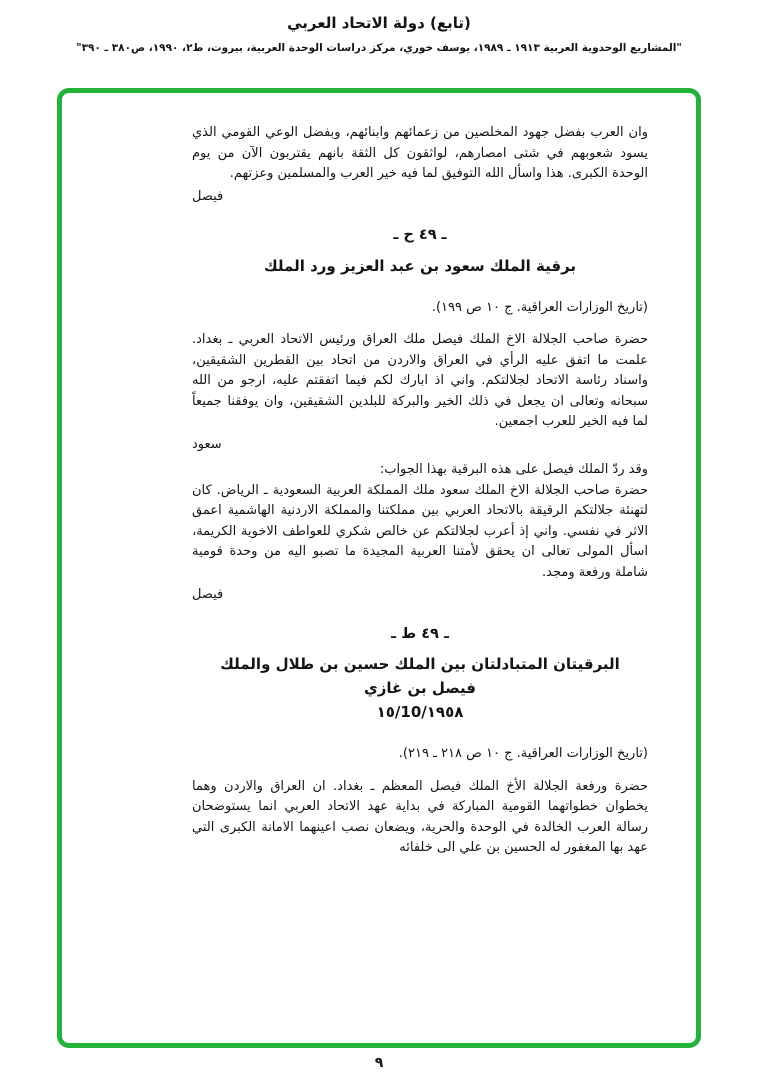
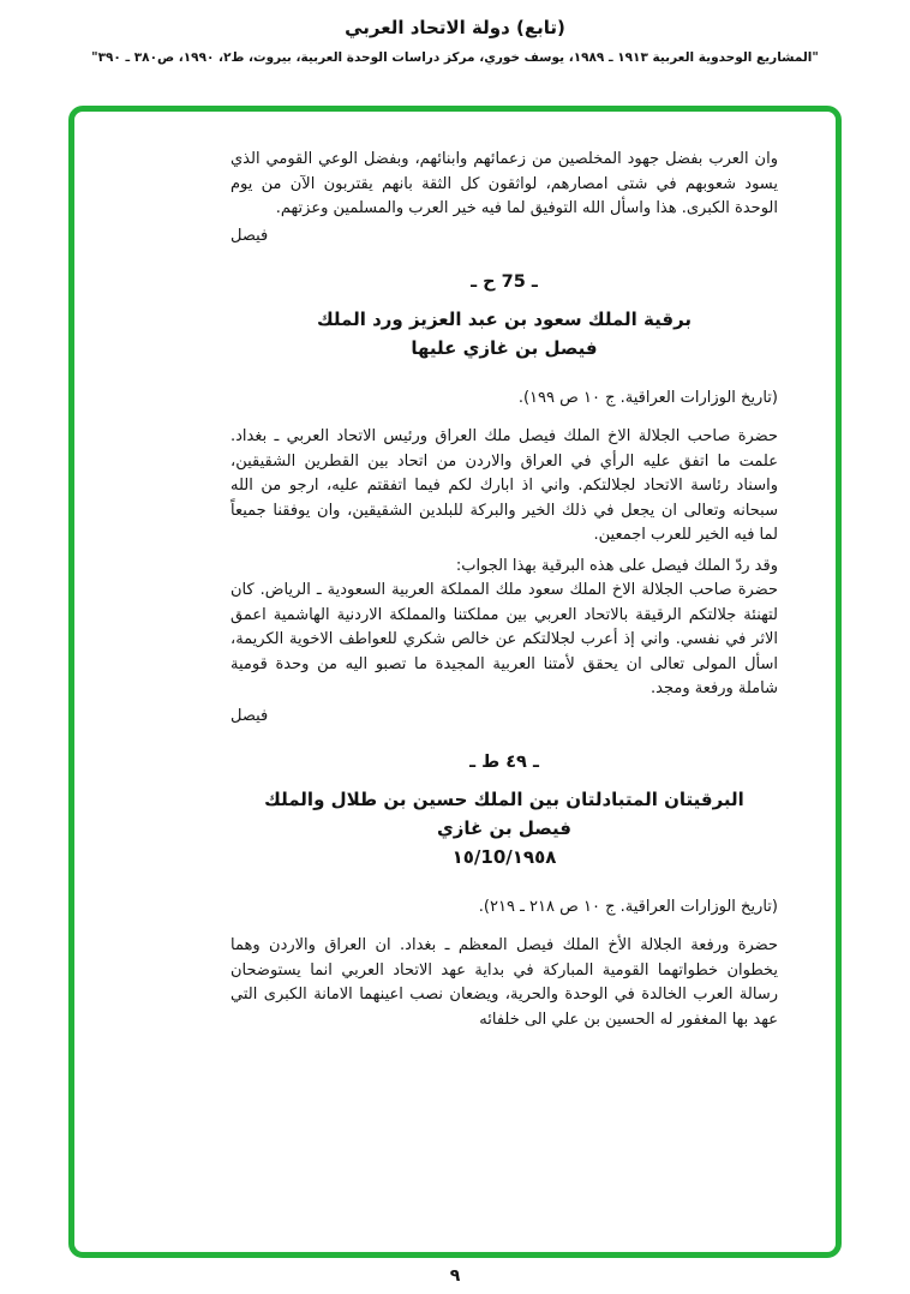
  (تابع) دولة الاتحاد العربي
  "المشاريع الوحدوية العربية ١٩١٣ ـ ١٩٨٩، يوسف خوري، مركز دراسات الوحدة العربية، بيروت، ط٢، ١٩٩٠، ص٣٨٠ ـ ٣٩٠"
  وان العرب بفضل جهود المخلصين من زعمائهم وابنائهم، وبفضل الوعي القومي الذي يسود شعوبهم في شتى امصارهم، لواثقون كل الثقة بانهم يقتربون الآن من يوم الوحدة الكبرى. هذا واسأل الله التوفيق لما فيه خير العرب والمسلمين وعزتهم.
  فيصل
- ـ ٤٩ ح ـ
+ ـ 75 ح ـ
  برقية الملك سعود بن عبد العزيز ورد الملك
+ فيصل بن غازي عليها
  (تاريخ الوزارات العراقية. ج ١٠ ص ١٩٩).
  حضرة صاحب الجلالة الاخ الملك فيصل ملك العراق ورئيس الاتحاد العربي ـ بغداد. علمت ما اتفق عليه الرأي في العراق والاردن من اتحاد بين القطرين الشقيقين، واسناد رئاسة الاتحاد لجلالتكم. واني اذ ابارك لكم فيما اتفقتم عليه، ارجو من الله سبحانه وتعالى ان يجعل في ذلك الخير والبركة للبلدين الشقيقين، وان يوفقنا جميعاً لما فيه الخير للعرب اجمعين.
- سعود
  وقد ردّ الملك فيصل على هذه البرقية بهذا الجواب:
  حضرة صاحب الجلالة الاخ الملك سعود ملك المملكة العربية السعودية ـ الرياض. كان لتهنئة جلالتكم الرقيقة بالاتحاد العربي بين مملكتنا والمملكة الاردنية الهاشمية اعمق الاثر في نفسي. واني إذ أعرب لجلالتكم عن خالص شكري للعواطف الاخوية الكريمة، اسأل المولى تعالى ان يحقق لأمتنا العربية المجيدة ما تصبو اليه من وحدة قومية شاملة ورفعة ومجد.
  فيصل
  ـ ٤٩ ط ـ
  البرقيتان المتبادلتان بين الملك حسين بن طلال والملك
  فيصل بن غازي
  ١٩٥٨/10/١٥
  (تاريخ الوزارات العراقية. ج ١٠ ص ٢١٨ ـ ٢١٩).
  حضرة ورفعة الجلالة الأخ الملك فيصل المعظم ـ بغداد. ان العراق والاردن وهما يخطوان خطواتهما القومية المباركة في بداية عهد الاتحاد العربي انما يستوضحان رسالة العرب الخالدة في الوحدة والحرية، ويضعان نصب اعينهما الامانة الكبرى التي عهد بها المغفور له الحسين بن علي الى خلفائه
  ٩
